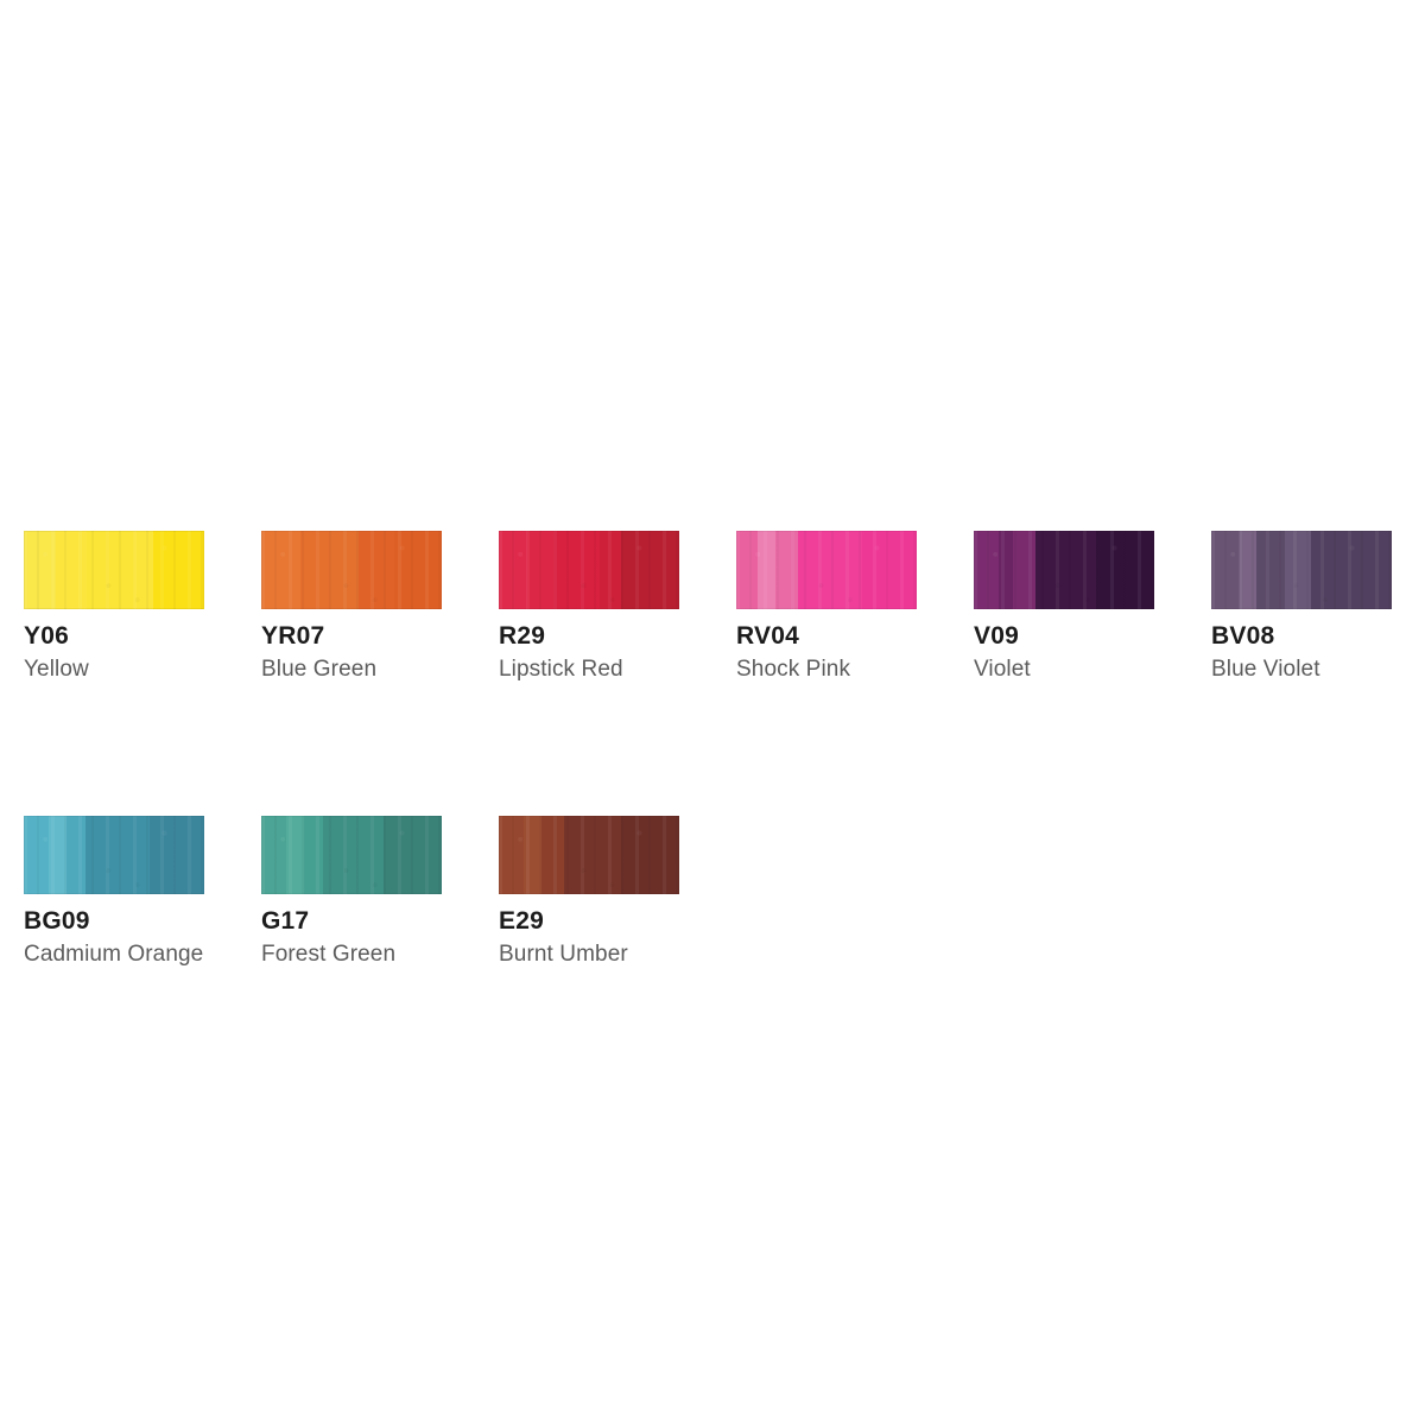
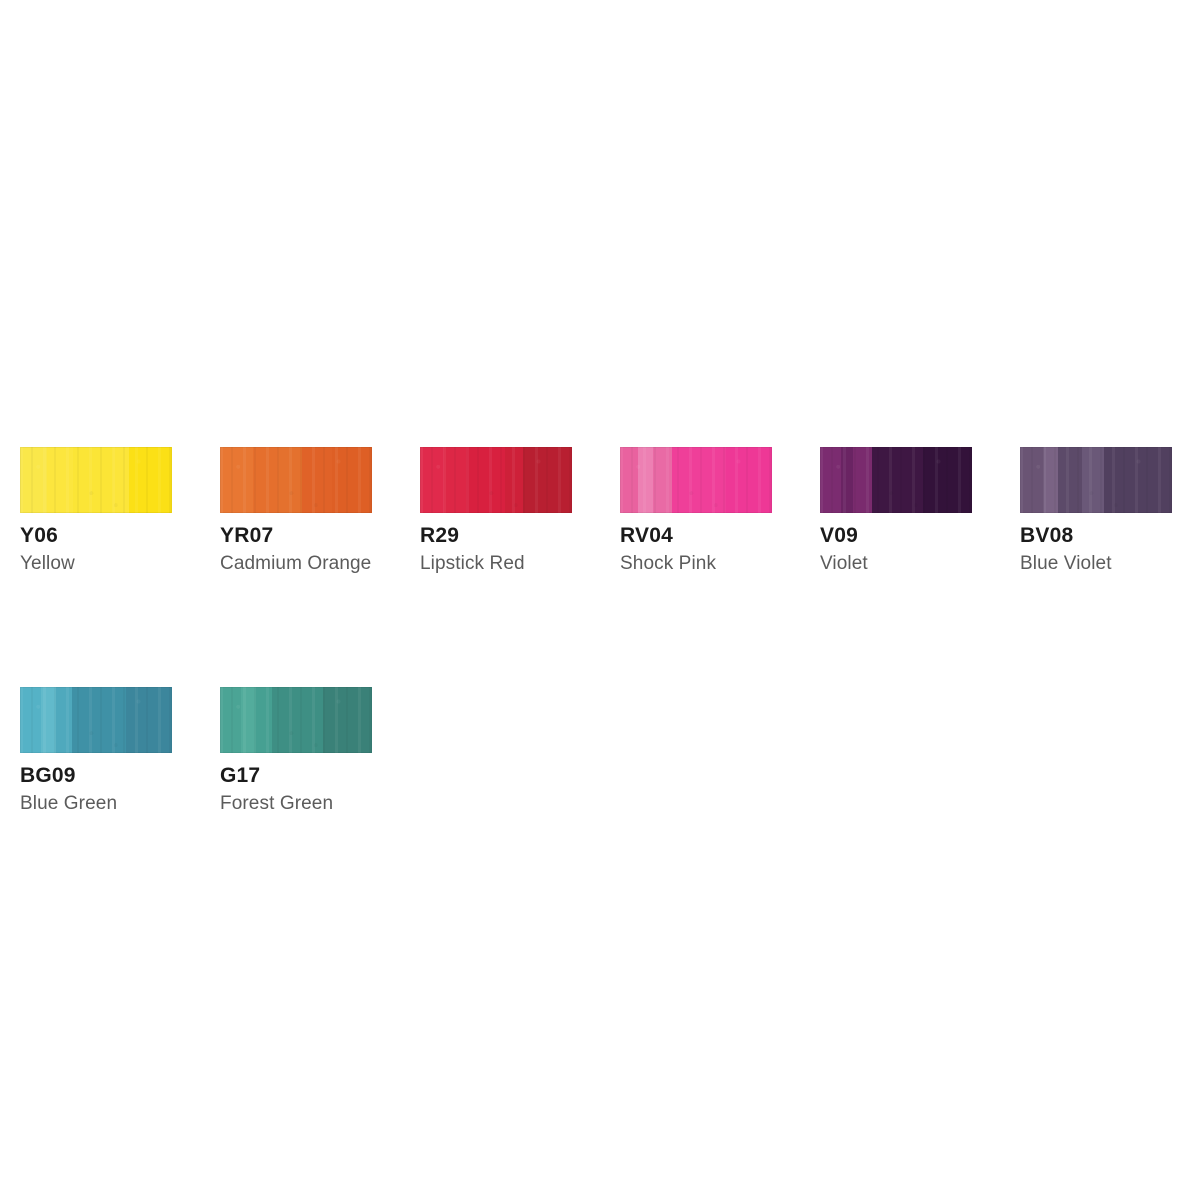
  Y06
  Yellow
  YR07
- Blue Green
+ Cadmium Orange
  R29
  Lipstick Red
  RV04
  Shock Pink
  V09
  Violet
  BV08
  Blue Violet
  BG09
- Cadmium Orange
+ Blue Green
  G17
  Forest Green
- E29
- Burnt Umber
